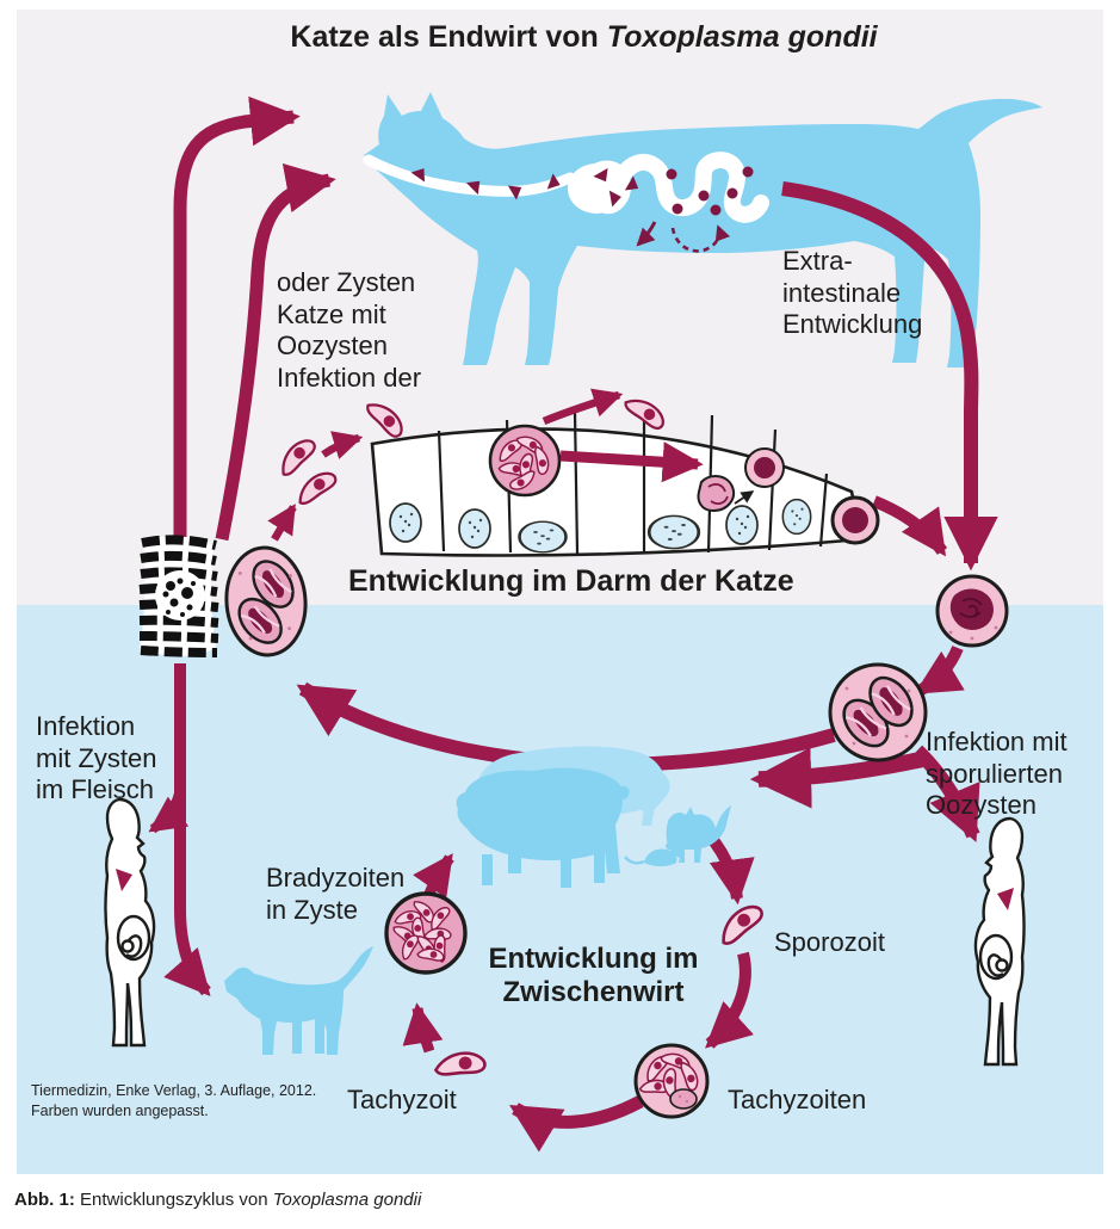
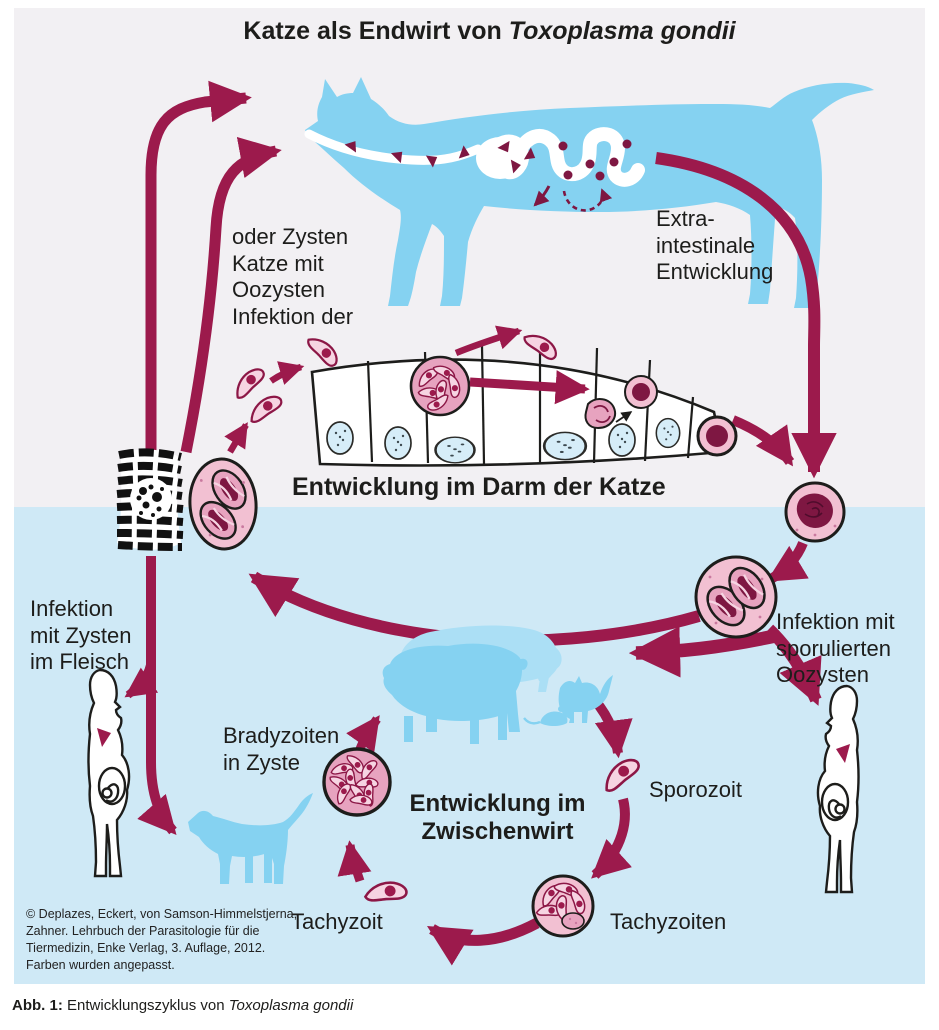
  Katze als Endwirt von Toxoplasma gondii
  oder Zysten
  Katze mit
  Oozysten
  Infektion der
  Extra-
  intestinale
  Entwicklung
  Entwicklung im Darm der Katze
  Infektion
  mit Zysten
  im Fleisch
  Infektion mit
  sporulierten
  Oozysten
  Bradyzoiten
  in Zyste
  Entwicklung im
  Zwischenwirt
  Sporozoit
  Tachyzoiten
  Tachyzoit
+ © Deplazes, Eckert, von Samson-Himmelstjerna,
+ Zahner. Lehrbuch der Parasitologie für die
  Tiermedizin, Enke Verlag, 3. Auflage, 2012.
  Farben wurden angepasst.
  Abb. 1: Entwicklungszyklus von Toxoplasma gondii
